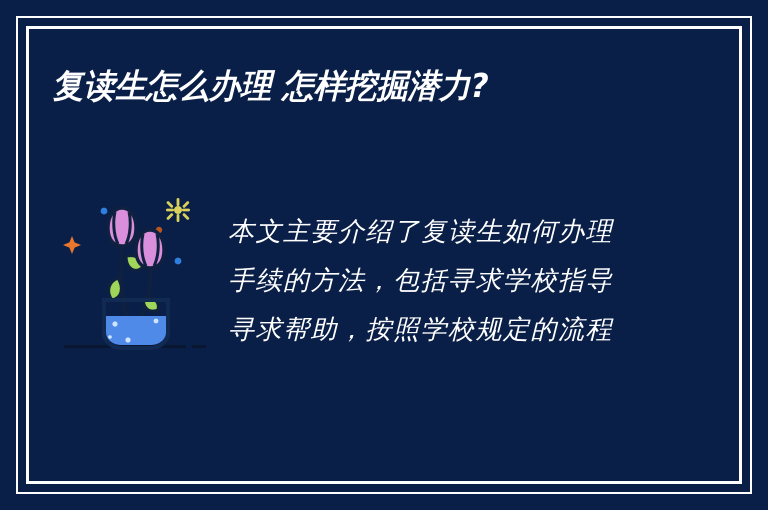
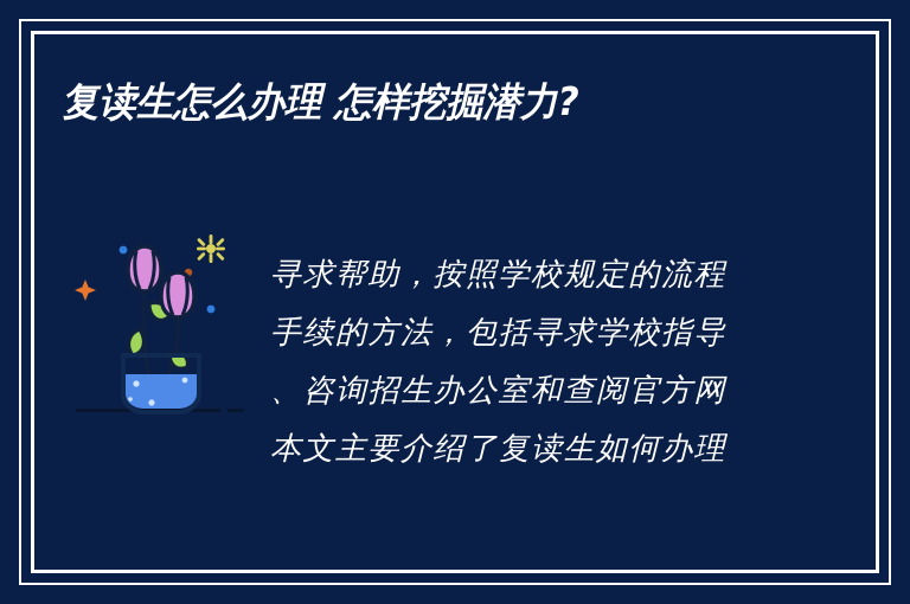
  复读生怎么办理 怎样挖掘潜力?
- 本文主要介绍了复读生如何办理
+ 寻求帮助，按照学校规定的流程
  手续的方法，包括寻求学校指导
+ 、咨询招生办公室和查阅官方网
- 寻求帮助，按照学校规定的流程
+ 本文主要介绍了复读生如何办理
